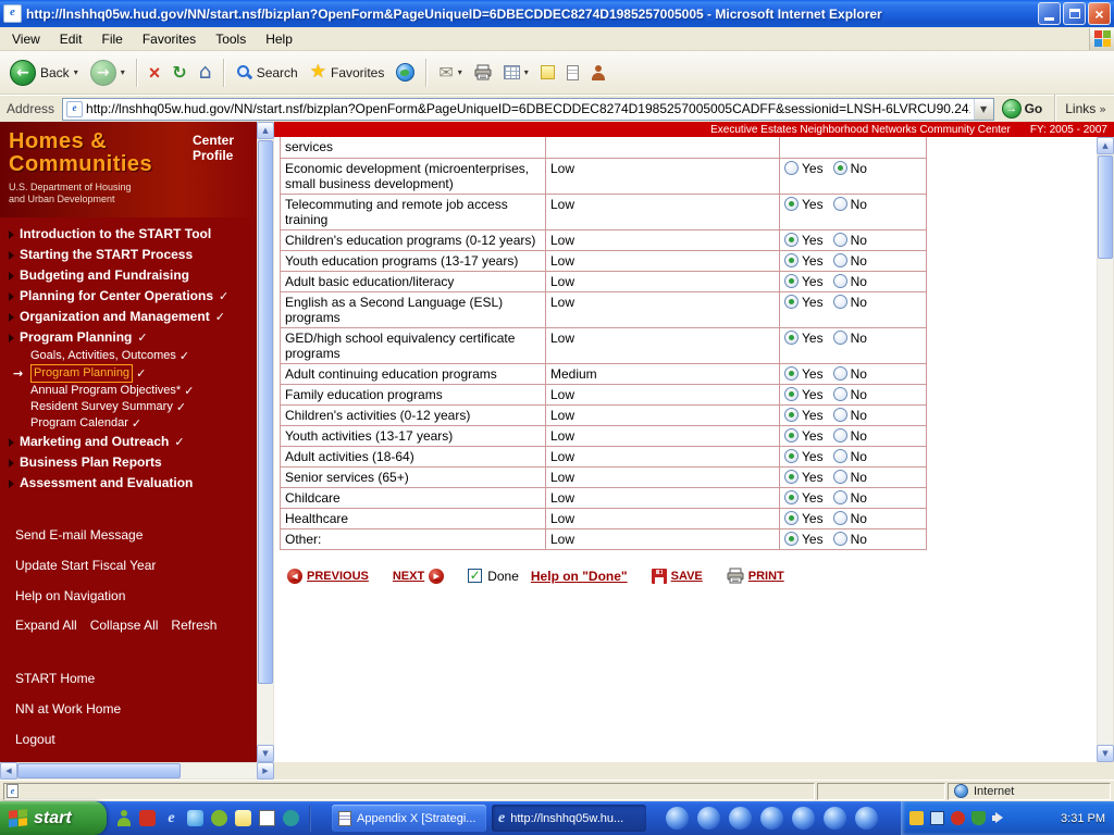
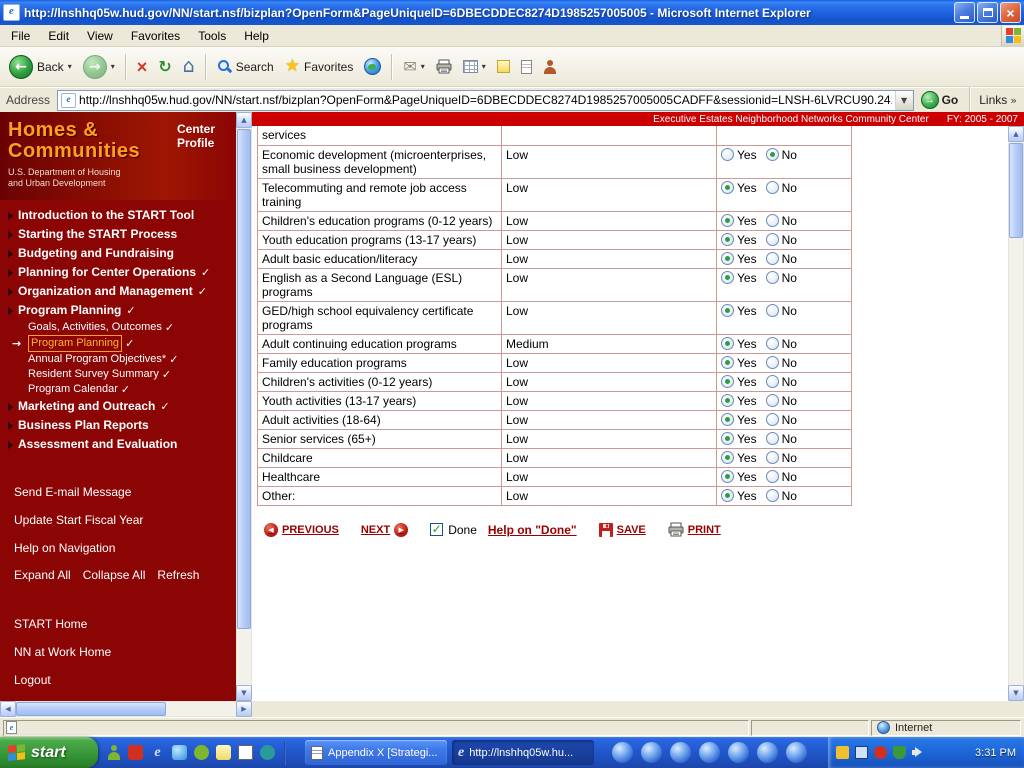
  e
  http://lnshhq05w.hud.gov/NN/start.nsf/bizplan?OpenForm&PageUniqueID=6DBECDDEC8274D1985257005005 - Microsoft Internet Explorer
  ×
- View
+ File
  Edit
- File
+ View
  Favorites
  Tools
  Help
  ←
  Back
  ▾
  →
  ▾
  ×
  ↻
  ⌂
  Search
  ★
  Favorites
  ✉
  ▾
  ▾
  Address
  e
  http://lnshhq05w.hud.gov/NN/start.nsf/bizplan?OpenForm&PageUniqueID=6DBECDDEC8274D1985257005005CADFF&sessionid=LNSH-6LVRCU90.24
  ▼
  →
  Go
  Links
  »
  Homes &
  Communities
  U.S. Department of Housing
  and Urban Development
  Center Profile
  Introduction to the START Tool
  Starting the START Process
  Budgeting and Fundraising
  Planning for Center Operations
  ✓
  Organization and Management
  ✓
  Program Planning
  ✓
  Goals, Activities, Outcomes
  ✓
  →
  Program Planning
  ✓
  Annual Program Objectives*
  ✓
  Resident Survey Summary
  ✓
  Program Calendar
  ✓
  Marketing and Outreach
  ✓
  Business Plan Reports
  Assessment and Evaluation
  Send E-mail Message
  Update Start Fiscal Year
  Help on Navigation
  Expand All
  Collapse All
  Refresh
  START Home
  NN at Work Home
  Logout
  ▲
  ▼
  Executive Estates Neighborhood Networks Community Center
  FY: 2005 - 2007
  services
  Economic development (microenterprises, small business development)	Low	Yes No
  Telecommuting and remote job access training	Low	Yes No
  Children's education programs (0-12 years)	Low	Yes No
  Youth education programs (13-17 years)	Low	Yes No
  Adult basic education/literacy	Low	Yes No
  English as a Second Language (ESL) programs	Low	Yes No
  GED/high school equivalency certificate programs	Low	Yes No
  Adult continuing education programs	Medium	Yes No
  Family education programs	Low	Yes No
  Children's activities (0-12 years)	Low	Yes No
  Youth activities (13-17 years)	Low	Yes No
  Adult activities (18-64)	Low	Yes No
  Senior services (65+)	Low	Yes No
  Childcare	Low	Yes No
  Healthcare	Low	Yes No
  Other:	Low	Yes No
  ◀
  PREVIOUS
  NEXT
  ▶
  ✓
  Done
  Help on "Done"
  SAVE
  PRINT
  ▲
  ▼
  ◀
  ▶
  e
  Internet
  start
  e
  Appendix X [Strategi...
  e
  http://lnshhq05w.hu...
  3:31 PM
